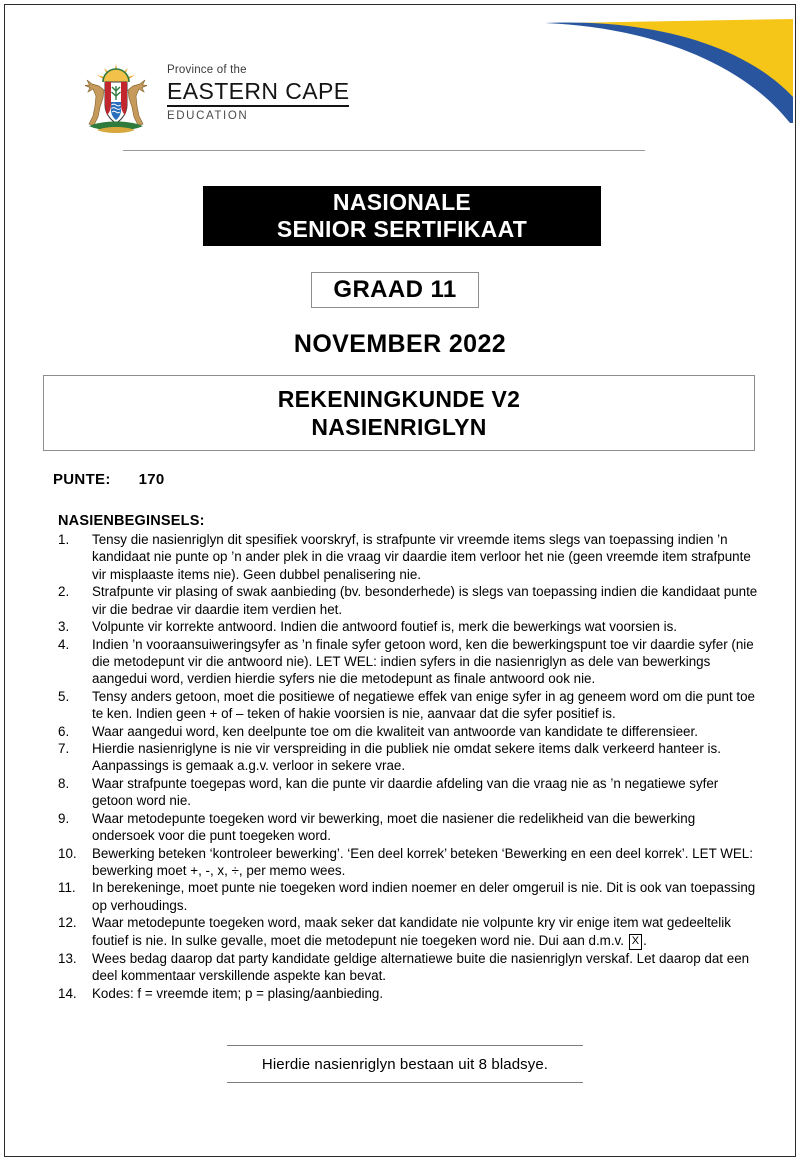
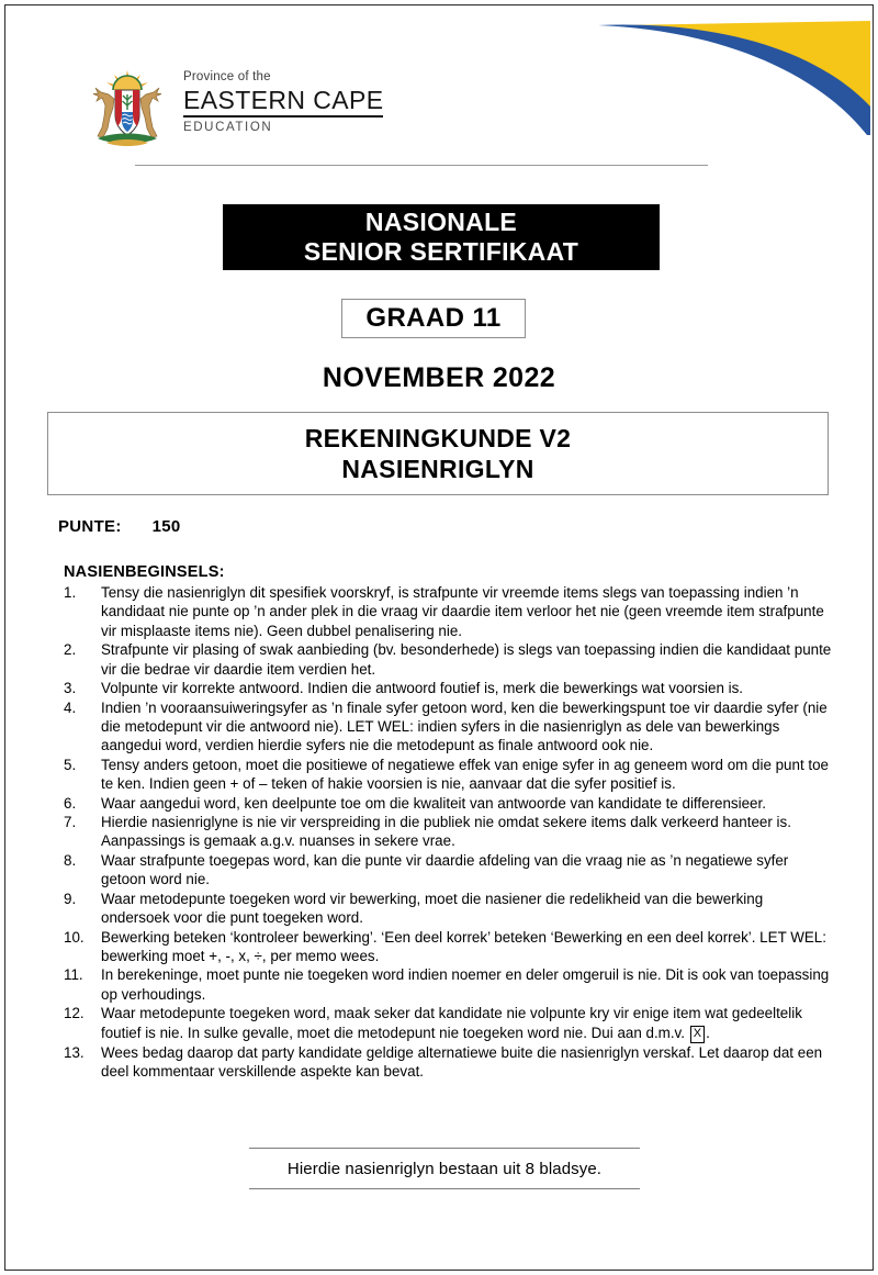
  Province of the
  EASTERN CAPE
  EDUCATION
  NASIONALE
  SENIOR SERTIFIKAAT
  GRAAD 11
  NOVEMBER 2022
  REKENINGKUNDE V2
  NASIENRIGLYN
- PUNTE: 170
+ PUNTE: 150
  NASIENBEGINSELS:
  1.
  Tensy die nasienriglyn dit spesifiek voorskryf, is strafpunte vir vreemde items slegs van toepassing indien ’n kandidaat nie punte op ’n ander plek in die vraag vir daardie item verloor het nie (geen vreemde item strafpunte vir misplaaste items nie). Geen dubbel penalisering nie.
  2.
  Strafpunte vir plasing of swak aanbieding (bv. besonderhede) is slegs van toepassing indien die kandidaat punte vir die bedrae vir daardie item verdien het.
  3.
  Volpunte vir korrekte antwoord. Indien die antwoord foutief is, merk die bewerkings wat voorsien is.
  4.
  Indien ’n vooraansuiweringsyfer as ’n finale syfer getoon word, ken die bewerkingspunt toe vir daardie syfer (nie die metodepunt vir die antwoord nie). LET WEL: indien syfers in die nasienriglyn as dele van bewerkings aangedui word, verdien hierdie syfers nie die metodepunt as finale antwoord ook nie.
  5.
  Tensy anders getoon, moet die positiewe of negatiewe effek van enige syfer in ag geneem word om die punt toe te ken. Indien geen + of – teken of hakie voorsien is nie, aanvaar dat die syfer positief is.
  6.
  Waar aangedui word, ken deelpunte toe om die kwaliteit van antwoorde van kandidate te differensieer.
  7.
- Hierdie nasienriglyne is nie vir verspreiding in die publiek nie omdat sekere items dalk verkeerd hanteer is. Aanpassings is gemaak a.g.v. verloor in sekere vrae.
+ Hierdie nasienriglyne is nie vir verspreiding in die publiek nie omdat sekere items dalk verkeerd hanteer is. Aanpassings is gemaak a.g.v. nuanses in sekere vrae.
  8.
  Waar strafpunte toegepas word, kan die punte vir daardie afdeling van die vraag nie as ’n negatiewe syfer getoon word nie.
  9.
  Waar metodepunte toegeken word vir bewerking, moet die nasiener die redelikheid van die bewerking ondersoek voor die punt toegeken word.
  10.
  Bewerking beteken ‘kontroleer bewerking’. ‘Een deel korrek’ beteken ‘Bewerking en een deel korrek’. LET WEL: bewerking moet +, -, x, ÷, per memo wees.
  11.
  In berekeninge, moet punte nie toegeken word indien noemer en deler omgeruil is nie. Dit is ook van toepassing op verhoudings.
  12.
  Waar metodepunte toegeken word, maak seker dat kandidate nie volpunte kry vir enige item wat gedeeltelik foutief is nie. In sulke gevalle, moet die metodepunt nie toegeken word nie. Dui aan d.m.v. X .
  13.
  Wees bedag daarop dat party kandidate geldige alternatiewe buite die nasienriglyn verskaf. Let daarop dat een deel kommentaar verskillende aspekte kan bevat.
- 14.
- Kodes: f = vreemde item; p = plasing/aanbieding.
  Hierdie nasienriglyn bestaan uit 8 bladsye.
